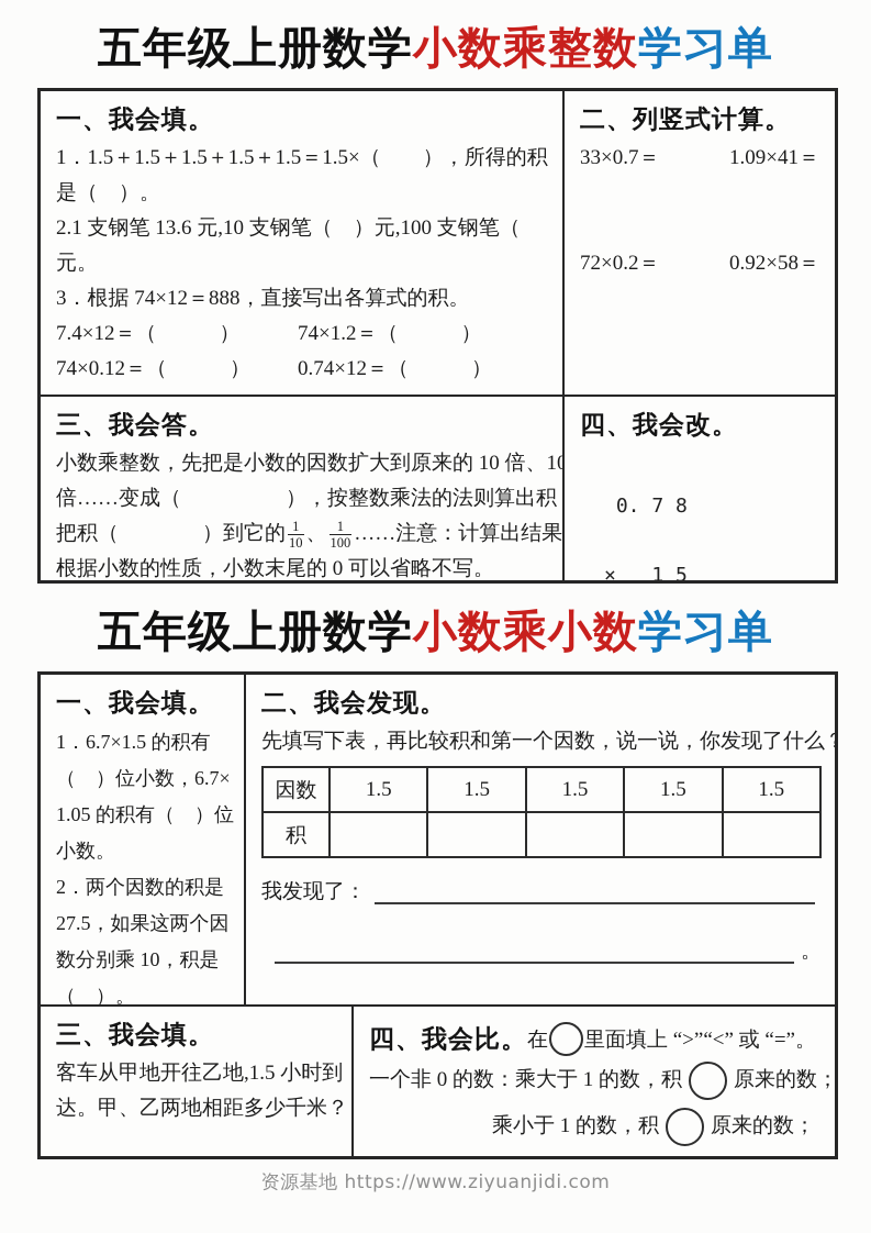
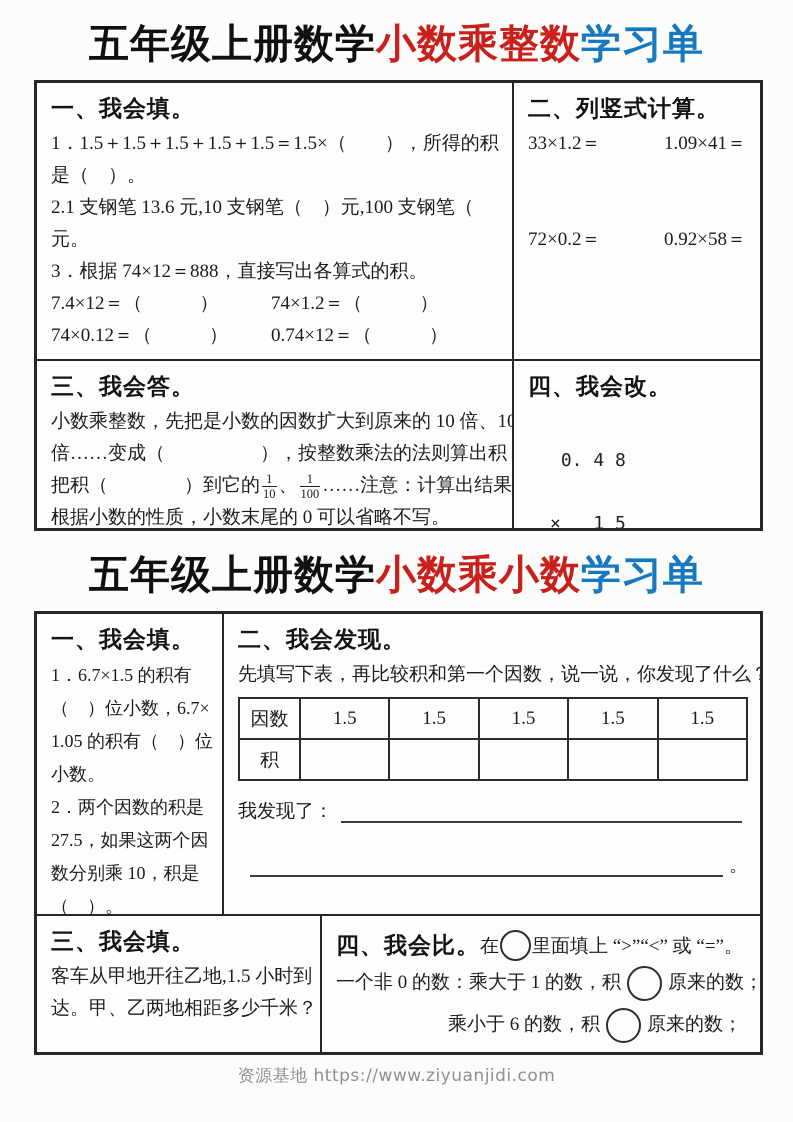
  五年级上册数学小数乘整数学习单
  一、我会填。
  1．1.5＋1.5＋1.5＋1.5＋1.5＝1.5×（ ），所得的积
  是（ ）。
  2.1 支钢笔 13.6 元,10 支钢笔（ ）元,100 支钢笔（
  元。
  3．根据 74×12＝888，直接写出各算式的积。
  7.4×12＝（ ）
  74×1.2＝（ ）
  74×0.12＝（ ）
  0.74×12＝（ ）
  二、列竖式计算。
- 33×0.7＝
+ 33×1.2＝
  1.09×41＝
  72×0.2＝
  0.92×58＝
  三、我会答。
  小数乘整数，先把是小数的因数扩大到原来的 10 倍、10
  倍……变成（ ），按整数乘法的法则算出积
  把积（ ）到它的
  1
  10
  、
  1
  100
  ……注意：计算出结果
  根据小数的性质，小数末尾的 0 可以省略不写。
  四、我会改。
- 0. 7 8
+ 0. 4 8
  × 1 5
  五年级上册数学小数乘小数学习单
  一、我会填。
  1．6.7×1.5 的积有
  （ ）位小数，6.7×
  1.05 的积有（ ）位
  小数。
  2．两个因数的积是
  27.5，如果这两个因
  数分别乘 10，积是
  （ ）。
  二、我会发现。
  先填写下表，再比较积和第一个因数，说一说，你发现了什么
  因数	1.5	1.5	1.5	1.5	1.5
  积
  我发现了：
  。
  三、我会填。
  客车从甲地开往乙地,1.5 小时到
  达。甲、乙两地相距多少千米？
  四、我会比。
  在
  里面填上 “>”“<” 或 “=”。
  一个非 0 的数：乘大于 1 的数，积 原来的数；
- 乘小于 1 的数，积 原来的数；
+ 乘小于 6 的数，积 原来的数；
  资源基地 https://www.ziyuanjidi.com
